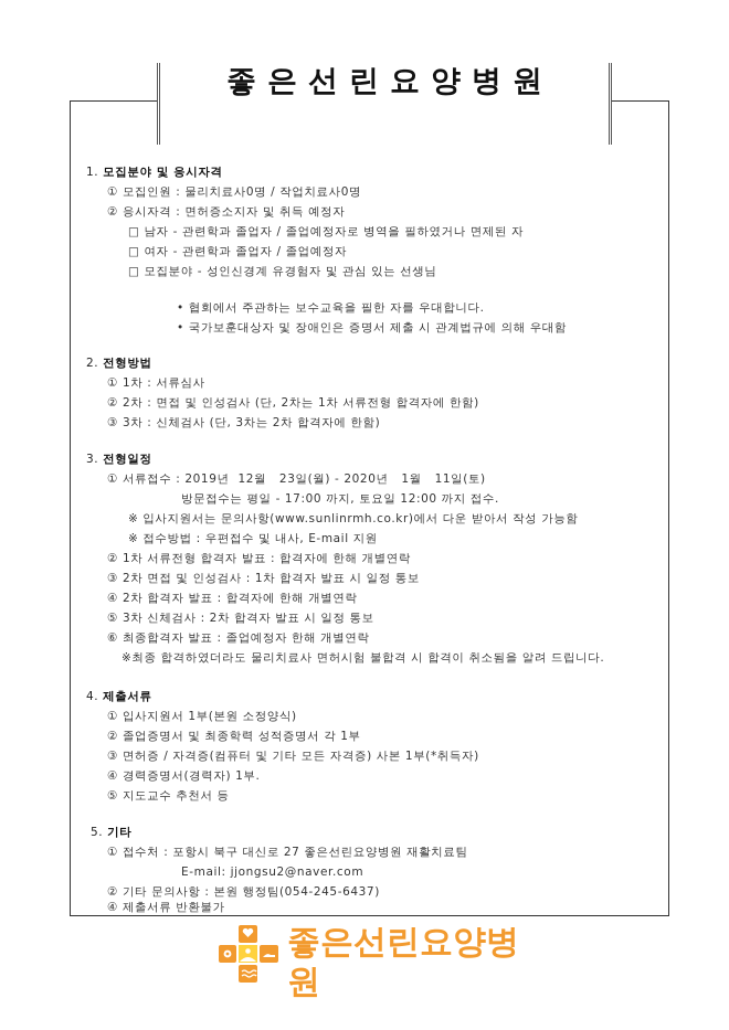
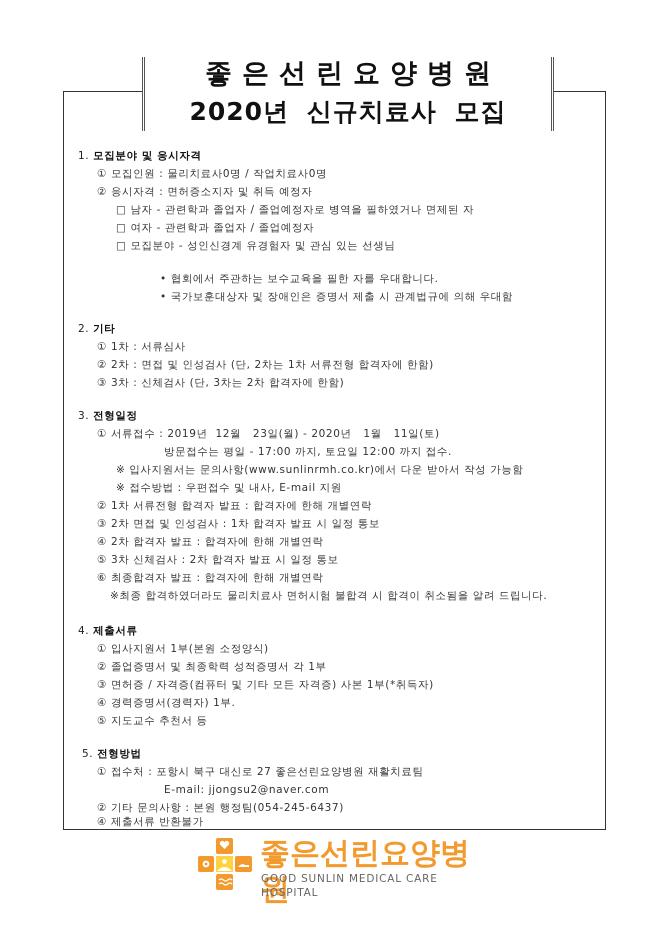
  좋은선린요양병원
+ 2020년 신규치료사 모집
  1. 모집분야 및 응시자격
  ① 모집인원 : 물리치료사0명 / 작업치료사0명
  ② 응시자격 : 면허증소지자 및 취득 예정자
  □ 남자 - 관련학과 졸업자 / 졸업예정자로 병역을 필하였거나 면제된 자
  □ 여자 - 관련학과 졸업자 / 졸업예정자
  □ 모집분야 - 성인신경계 유경험자 및 관심 있는 선생님
  • 협회에서 주관하는 보수교육을 필한 자를 우대합니다.
  • 국가보훈대상자 및 장애인은 증명서 제출 시 관계법규에 의해 우대함
- 2. 전형방법
+ 2. 기타
  ① 1차 : 서류심사
  ② 2차 : 면접 및 인성검사 (단, 2차는 1차 서류전형 합격자에 한함)
  ③ 3차 : 신체검사 (단, 3차는 2차 합격자에 한함)
  3. 전형일정
  ① 서류접수 : 2019년 12월 23일(월) - 2020년 1월 11일(토)
  방문접수는 평일 - 17:00 까지, 토요일 12:00 까지 접수.
  ※ 입사지원서는 문의사항(www.sunlinrmh.co.kr)에서 다운 받아서 작성 가능함
  ※ 접수방법 : 우편접수 및 내사, E-mail 지원
  ② 1차 서류전형 합격자 발표 : 합격자에 한해 개별연락
  ③ 2차 면접 및 인성검사 : 1차 합격자 발표 시 일정 통보
  ④ 2차 합격자 발표 : 합격자에 한해 개별연락
  ⑤ 3차 신체검사 : 2차 합격자 발표 시 일정 통보
- ⑥ 최종합격자 발표 : 졸업예정자 한해 개별연락
+ ⑥ 최종합격자 발표 : 합격자에 한해 개별연락
  ※최종 합격하였더라도 물리치료사 면허시험 불합격 시 합격이 취소됨을 알려 드립니다.
  4. 제출서류
  ① 입사지원서 1부(본원 소정양식)
  ② 졸업증명서 및 최종학력 성적증명서 각 1부
  ③ 면허증 / 자격증(컴퓨터 및 기타 모든 자격증) 사본 1부(*취득자)
  ④ 경력증명서(경력자) 1부.
  ⑤ 지도교수 추천서 등
- 5. 기타
+ 5. 전형방법
  ① 접수처 : 포항시 북구 대신로 27 좋은선린요양병원 재활치료팀
  E-mail: jjongsu2@naver.com
  ② 기타 문의사항 : 본원 행정팀(054-245-6437)
  ④ 제출서류 반환불가
  좋은선린요양병원
+ GOOD SUNLIN MEDICAL CARE HOSPITAL
